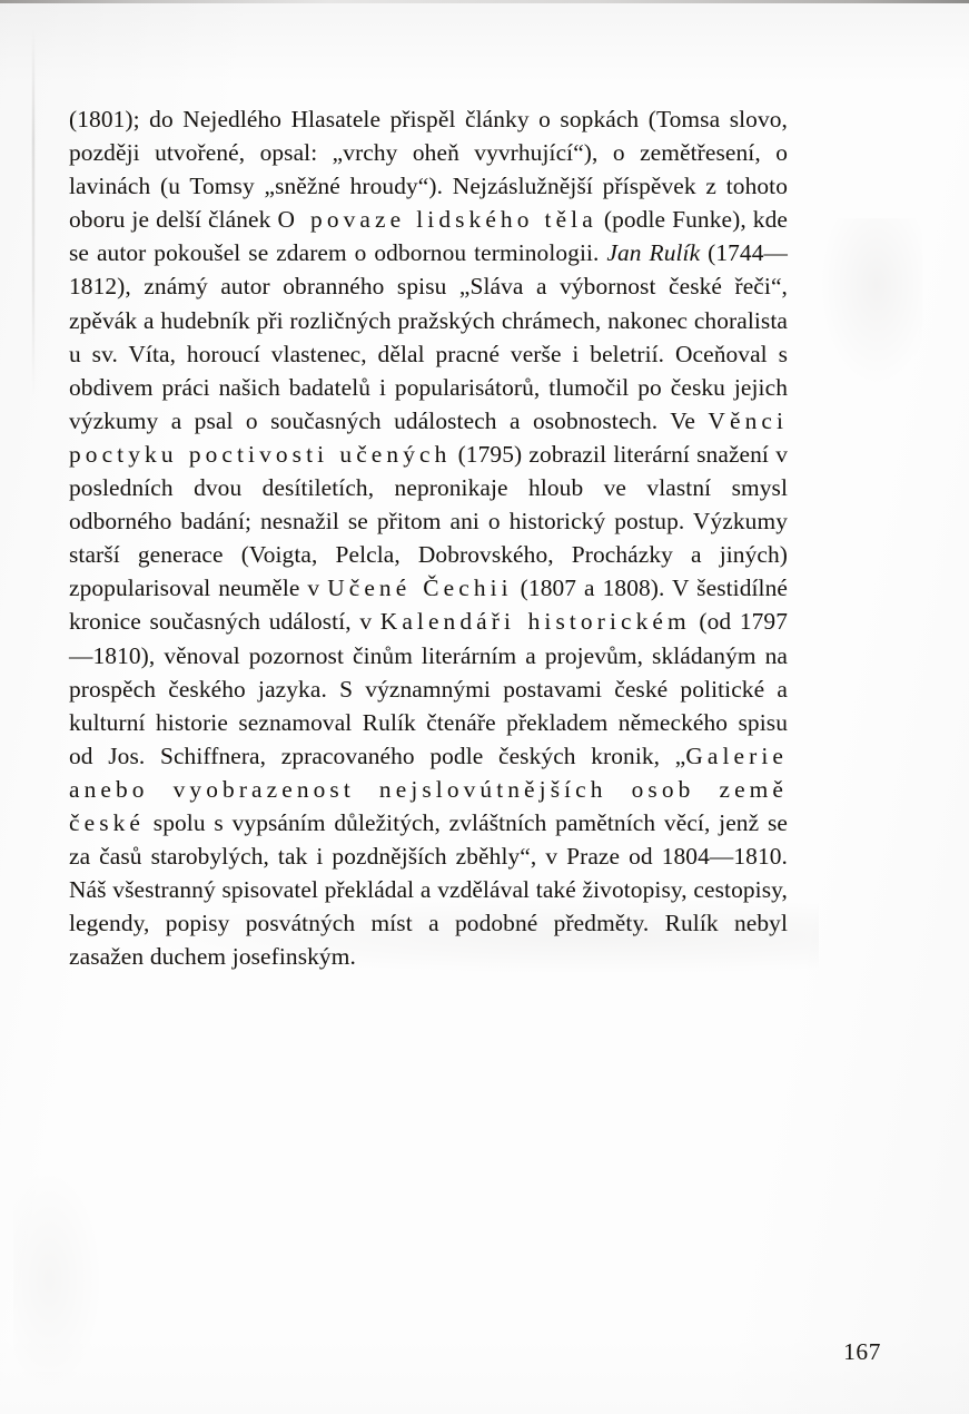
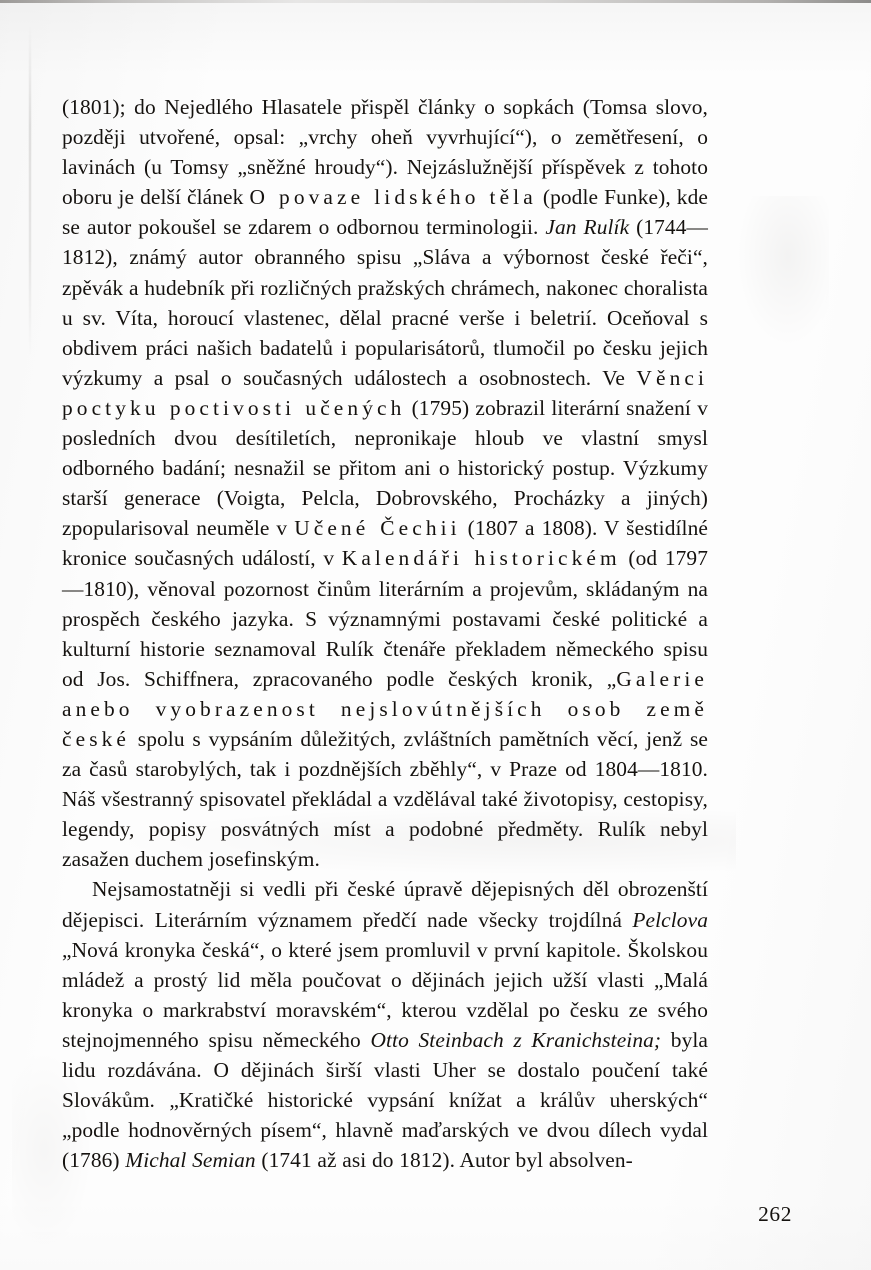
  (1801); do Nejedlého Hlasatele přispěl články o sopkách (Tomsa slovo, později utvořené, opsal: „vrchy oheň vyvrhující“), o zemětřesení, o lavinách (u Tomsy „sněžné hroudy“). Nejzáslužnější příspěvek z tohoto oboru je delší článek O povaze lidského těla (podle Funke), kde se autor pokoušel se zdarem o odbornou terminologii. Jan Rulík (1744—1812), známý autor obranného spisu „Sláva a výbornost české řeči“, zpěvák a hudebník při rozličných pražských chrámech, nakonec choralista u sv. Víta, horoucí vlastenec, dělal pracné verše i beletrií. Oceňoval s obdivem práci našich badatelů i popularisátorů, tlumočil po česku jejich výzkumy a psal o současných událostech a osobnostech. Ve Věnci poctyku poctivosti učených (1795) zobrazil literární snažení v posledních dvou desítiletích, nepronikaje hloub ve vlastní smysl odborného badání; nesnažil se přitom ani o historický postup. Výzkumy starší generace (Voigta, Pelcla, Dobrovského, Procházky a jiných) zpopularisoval neuměle v Učené Čechii (1807 a 1808). V šestidílné kronice současných událostí, v Kalendáři historickém (od 1797—1810), věnoval pozornost činům literárním a projevům, skládaným na prospěch českého jazyka. S významnými postavami české politické a kulturní historie seznamoval Rulík čtenáře překladem německého spisu od Jos. Schiffnera, zpracovaného podle českých kronik, „Galerie anebo vyobrazenost nejslovútnějších osob země české spolu s vypsáním důležitých, zvláštních pamětních věcí, jenž se za časů starobylých, tak i pozdnějších zběhly“, v Praze od 1804—1810. Náš všestranný spisovatel překládal a vzdělával také životopisy, cestopisy, legendy, popisy posvátných míst a podobné předměty. Rulík nebyl zasažen duchem josefinským.
+ Nejsamostatněji si vedli při české úpravě dějepisných děl obrozenští dějepisci. Literárním významem předčí nade všecky trojdílná Pelclova „Nová kronyka česká“, o které jsem promluvil v první kapitole. Školskou mládež a prostý lid měla poučovat o dějinách jejich užší vlasti „Malá kronyka o markrabství moravském“, kterou vzdělal po česku ze svého stejnojmenného spisu německého Otto Steinbach z Kranichsteina; byla lidu rozdávána. O dějinách širší vlasti Uher se dostalo poučení také Slovákům. „Kratičké historické vypsání knížat a králův uherských“ „podle hodnověrných písem“, hlavně maďarských ve dvou dílech vydal (1786) Michal Semian (1741 až asi do 1812). Autor byl absolven-
- 167
+ 262
